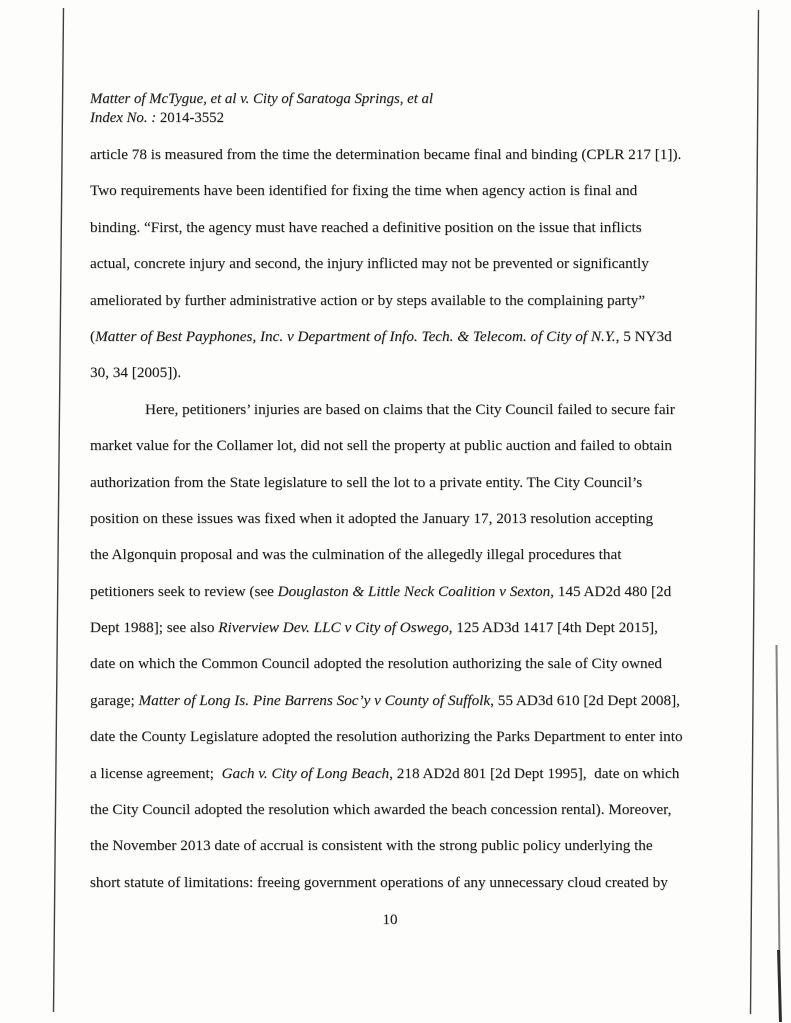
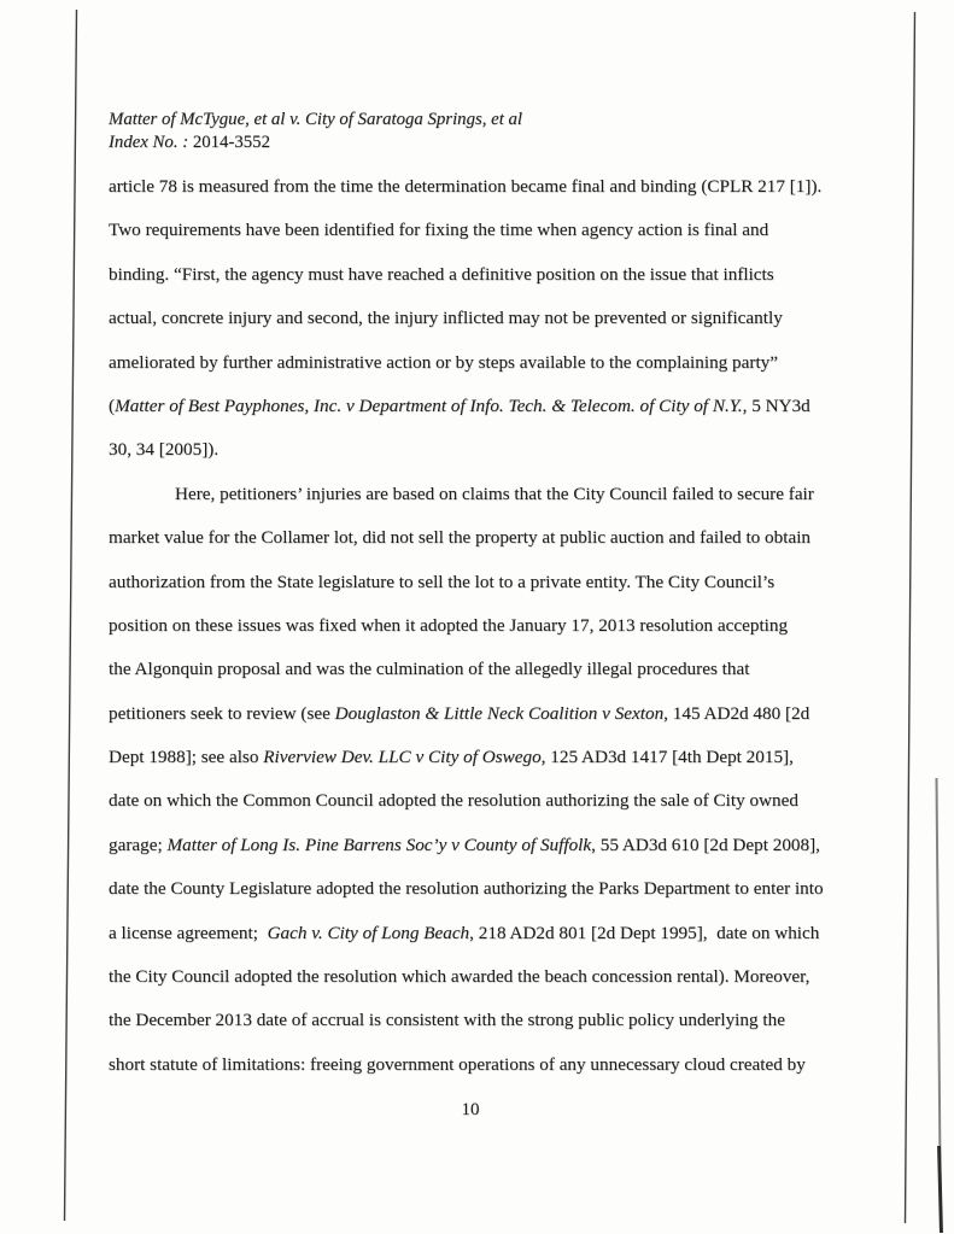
  Matter of McTygue, et al v. City of Saratoga Springs, et al
  Index No. : 2014-3552
  article 78 is measured from the time the determination became final and binding (CPLR 217 [1]).
  Two requirements have been identified for fixing the time when agency action is final and
  binding. “First, the agency must have reached a definitive position on the issue that inflicts
  actual, concrete injury and second, the injury inflicted may not be prevented or significantly
  ameliorated by further administrative action or by steps available to the complaining party”
  (Matter of Best Payphones, Inc. v Department of Info. Tech. & Telecom. of City of N.Y., 5 NY3d
  30, 34 [2005]).
  Here, petitioners’ injuries are based on claims that the City Council failed to secure fair
  market value for the Collamer lot, did not sell the property at public auction and failed to obtain
  authorization from the State legislature to sell the lot to a private entity. The City Council’s
  position on these issues was fixed when it adopted the January 17, 2013 resolution accepting
  the Algonquin proposal and was the culmination of the allegedly illegal procedures that
  petitioners seek to review (see Douglaston & Little Neck Coalition v Sexton, 145 AD2d 480 [2d
  Dept 1988]; see also Riverview Dev. LLC v City of Oswego, 125 AD3d 1417 [4th Dept 2015],
  date on which the Common Council adopted the resolution authorizing the sale of City owned
  garage; Matter of Long Is. Pine Barrens Soc’y v County of Suffolk, 55 AD3d 610 [2d Dept 2008],
  date the County Legislature adopted the resolution authorizing the Parks Department to enter into
  a license agreement; Gach v. City of Long Beach, 218 AD2d 801 [2d Dept 1995], date on which
  the City Council adopted the resolution which awarded the beach concession rental). Moreover,
- the November 2013 date of accrual is consistent with the strong public policy underlying the
+ the December 2013 date of accrual is consistent with the strong public policy underlying the
  short statute of limitations: freeing government operations of any unnecessary cloud created by
  10
